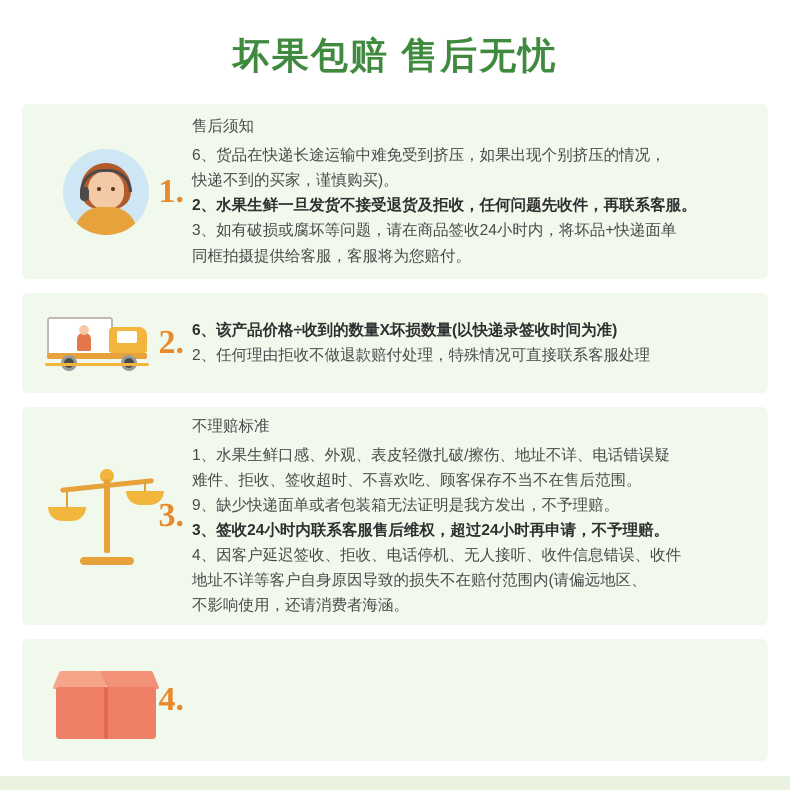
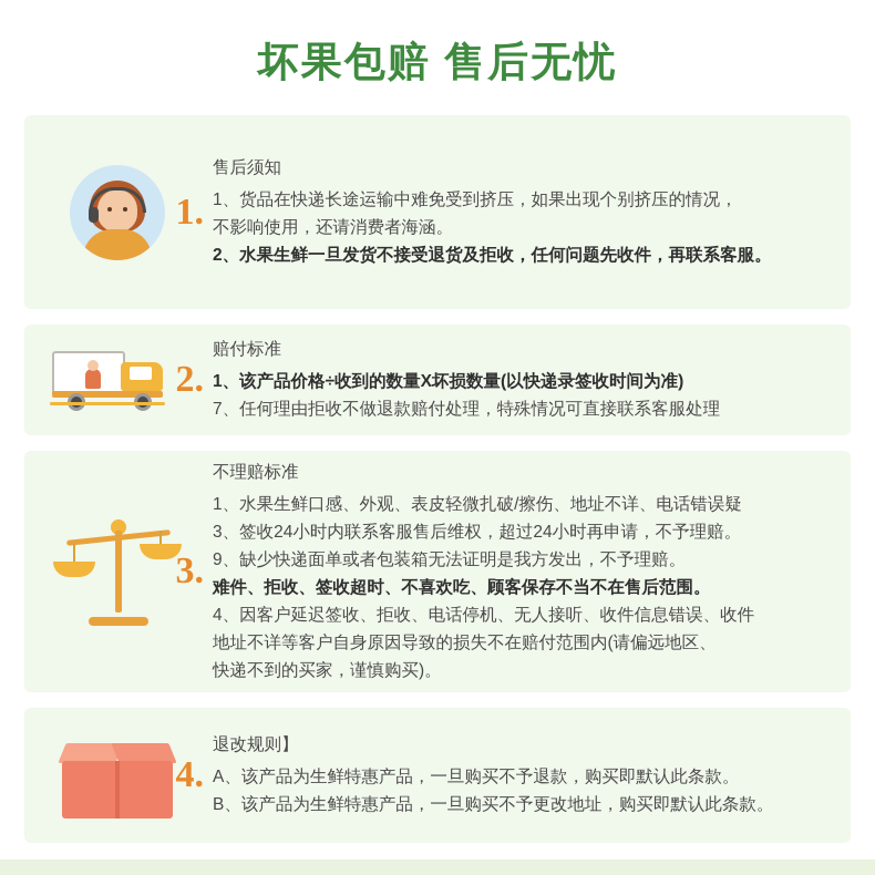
  坏果包赔 售后无忧
  1.
  售后须知
- 6、货品在快递长途运输中难免受到挤压，如果出现个别挤压的情况，
+ 1、货品在快递长途运输中难免受到挤压，如果出现个别挤压的情况，
- 快递不到的买家，谨慎购买)。
+ 不影响使用，还请消费者海涵。
  2、水果生鲜一旦发货不接受退货及拒收，任何问题先收件，再联系客服。
- 3、如有破损或腐坏等问题，请在商品签收24小时内，将坏品+快递面单
- 同框拍摄提供给客服，客服将为您赔付。
  2.
+ 赔付标准
- 6、该产品价格÷收到的数量X坏损数量(以快递录签收时间为准)
+ 1、该产品价格÷收到的数量X坏损数量(以快递录签收时间为准)
- 2、任何理由拒收不做退款赔付处理，特殊情况可直接联系客服处理
+ 7、任何理由拒收不做退款赔付处理，特殊情况可直接联系客服处理
  3.
  不理赔标准
  1、水果生鲜口感、外观、表皮轻微扎破/擦伤、地址不详、电话错误疑
- 难件、拒收、签收超时、不喜欢吃、顾客保存不当不在售后范围。
+ 3、签收24小时内联系客服售后维权，超过24小时再申请，不予理赔。
  9、缺少快递面单或者包装箱无法证明是我方发出，不予理赔。
- 3、签收24小时内联系客服售后维权，超过24小时再申请，不予理赔。
+ 难件、拒收、签收超时、不喜欢吃、顾客保存不当不在售后范围。
  4、因客户延迟签收、拒收、电话停机、无人接听、收件信息错误、收件
  地址不详等客户自身原因导致的损失不在赔付范围内(请偏远地区、
- 不影响使用，还请消费者海涵。
+ 快递不到的买家，谨慎购买)。
  4.
+ 退改规则】
+ A、该产品为生鲜特惠产品，一旦购买不予退款，购买即默认此条款。
+ B、该产品为生鲜特惠产品，一旦购买不予更改地址，购买即默认此条款。
